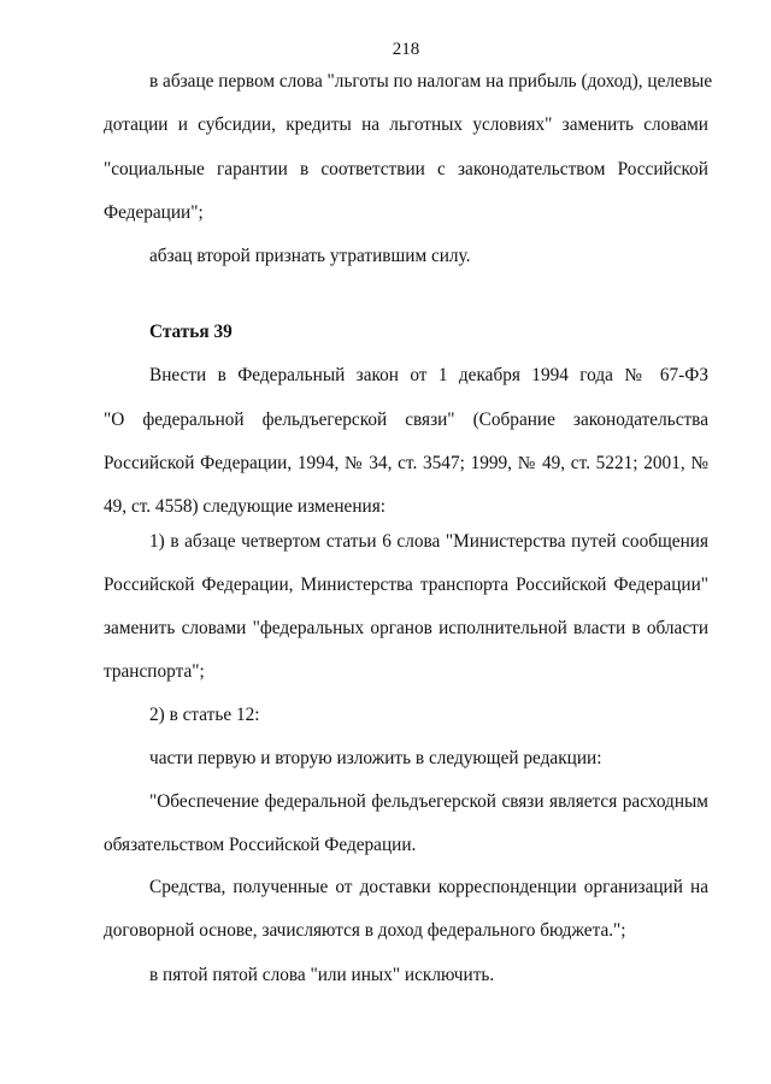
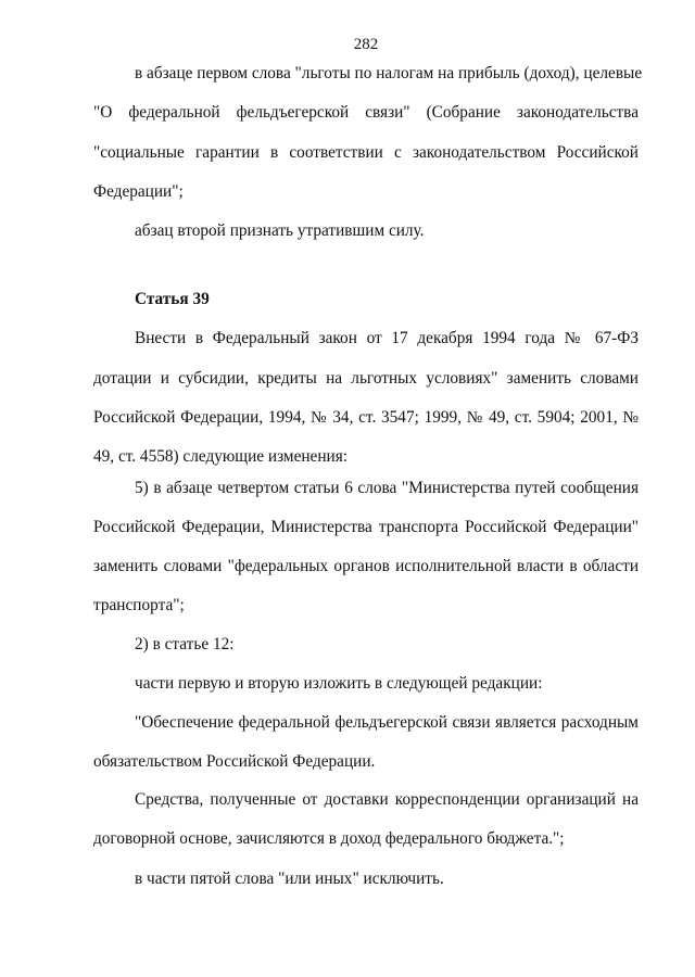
- 218
+ 282
  в абзаце первом слова "льготы по налогам на прибыль (доход), целевые
- дотации и субсидии, кредиты на льготных условиях" заменить словами
+ "О федеральной фельдъегерской связи" (Собрание законодательства
  "социальные гарантии в соответствии с законодательством Российской
  Федерации";
  абзац второй признать утратившим силу.
  Статья 39
- Внести в Федеральный закон от 1 декабря 1994 года № 67-ФЗ
+ Внести в Федеральный закон от 17 декабря 1994 года № 67-ФЗ
- "О федеральной фельдъегерской связи" (Собрание законодательства
+ дотации и субсидии, кредиты на льготных условиях" заменить словами
- Российской Федерации, 1994, № 34, ст. 3547; 1999, № 49, ст. 5221; 2001, №
+ Российской Федерации, 1994, № 34, ст. 3547; 1999, № 49, ст. 5904; 2001, №
  49, ст. 4558) следующие изменения:
- 1) в абзаце четвертом статьи 6 слова "Министерства путей сообщения
+ 5) в абзаце четвертом статьи 6 слова "Министерства путей сообщения
  Российской Федерации, Министерства транспорта Российской Федерации"
  заменить словами "федеральных органов исполнительной власти в области
  транспорта";
  2) в статье 12:
  части первую и вторую изложить в следующей редакции:
  "Обеспечение федеральной фельдъегерской связи является расходным
  обязательством Российской Федерации.
  Средства, полученные от доставки корреспонденции организаций на
  договорной основе, зачисляются в доход федерального бюджета.";
- в пятой пятой слова "или иных" исключить.
+ в части пятой слова "или иных" исключить.
